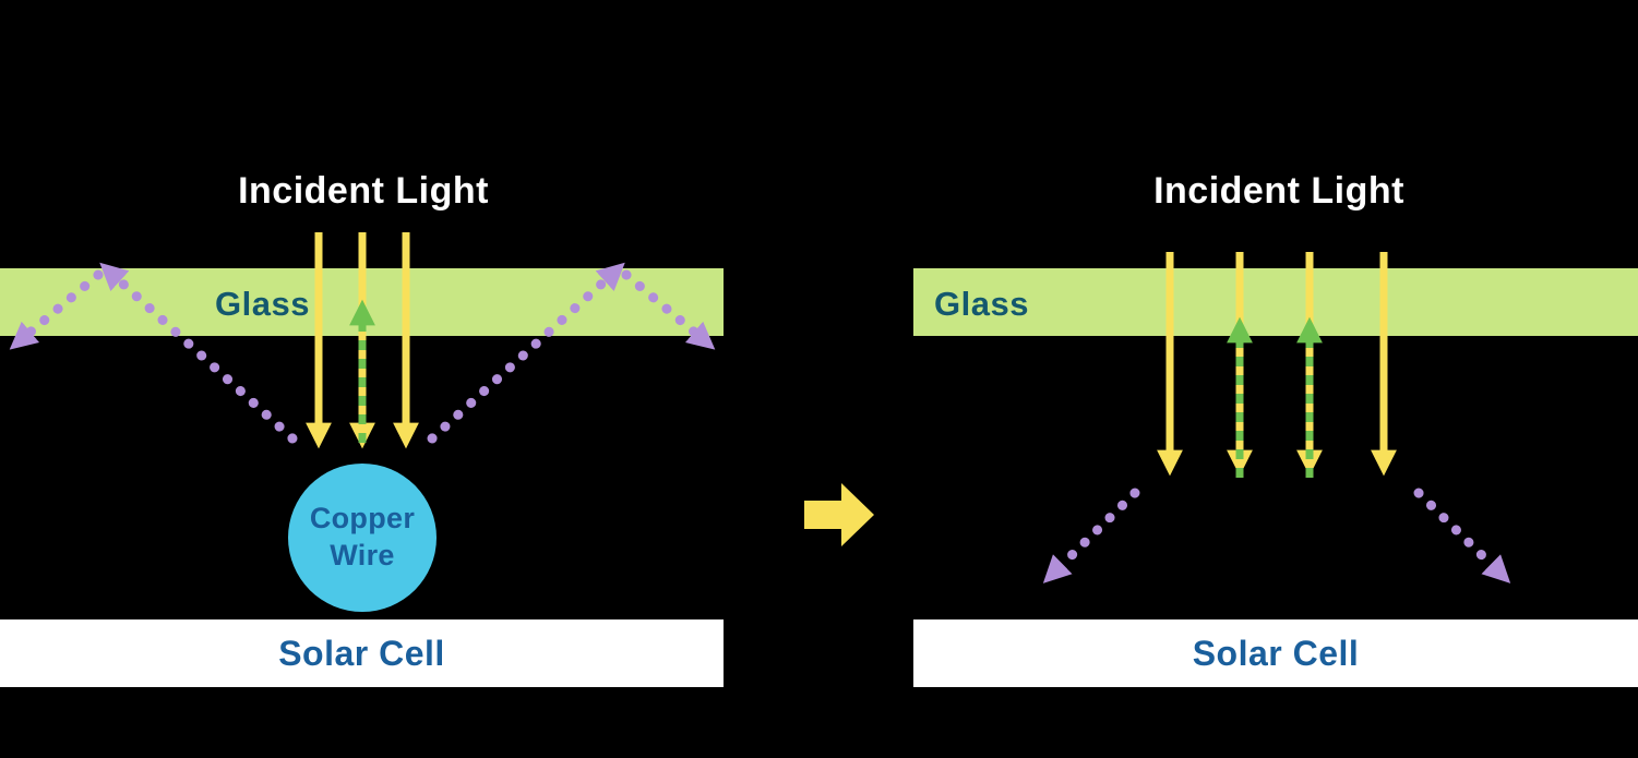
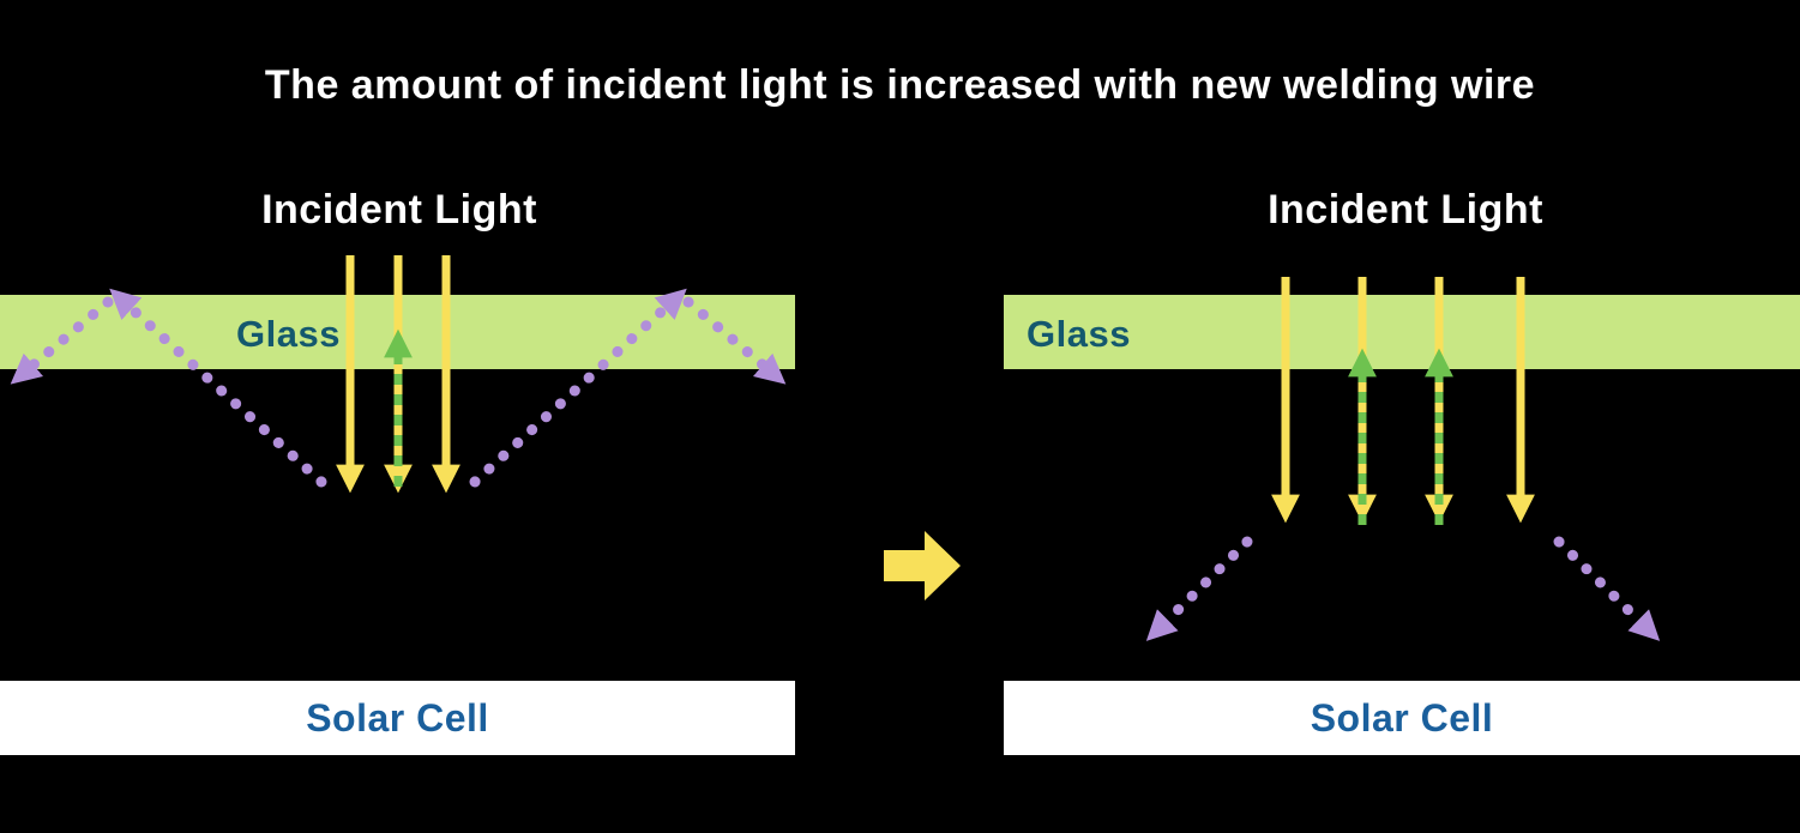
+ The amount of incident light is increased with new welding wire
  Incident Light
  Glass
- Copper Wire
  Solar Cell
  Incident Light
  Glass
  Solar Cell
